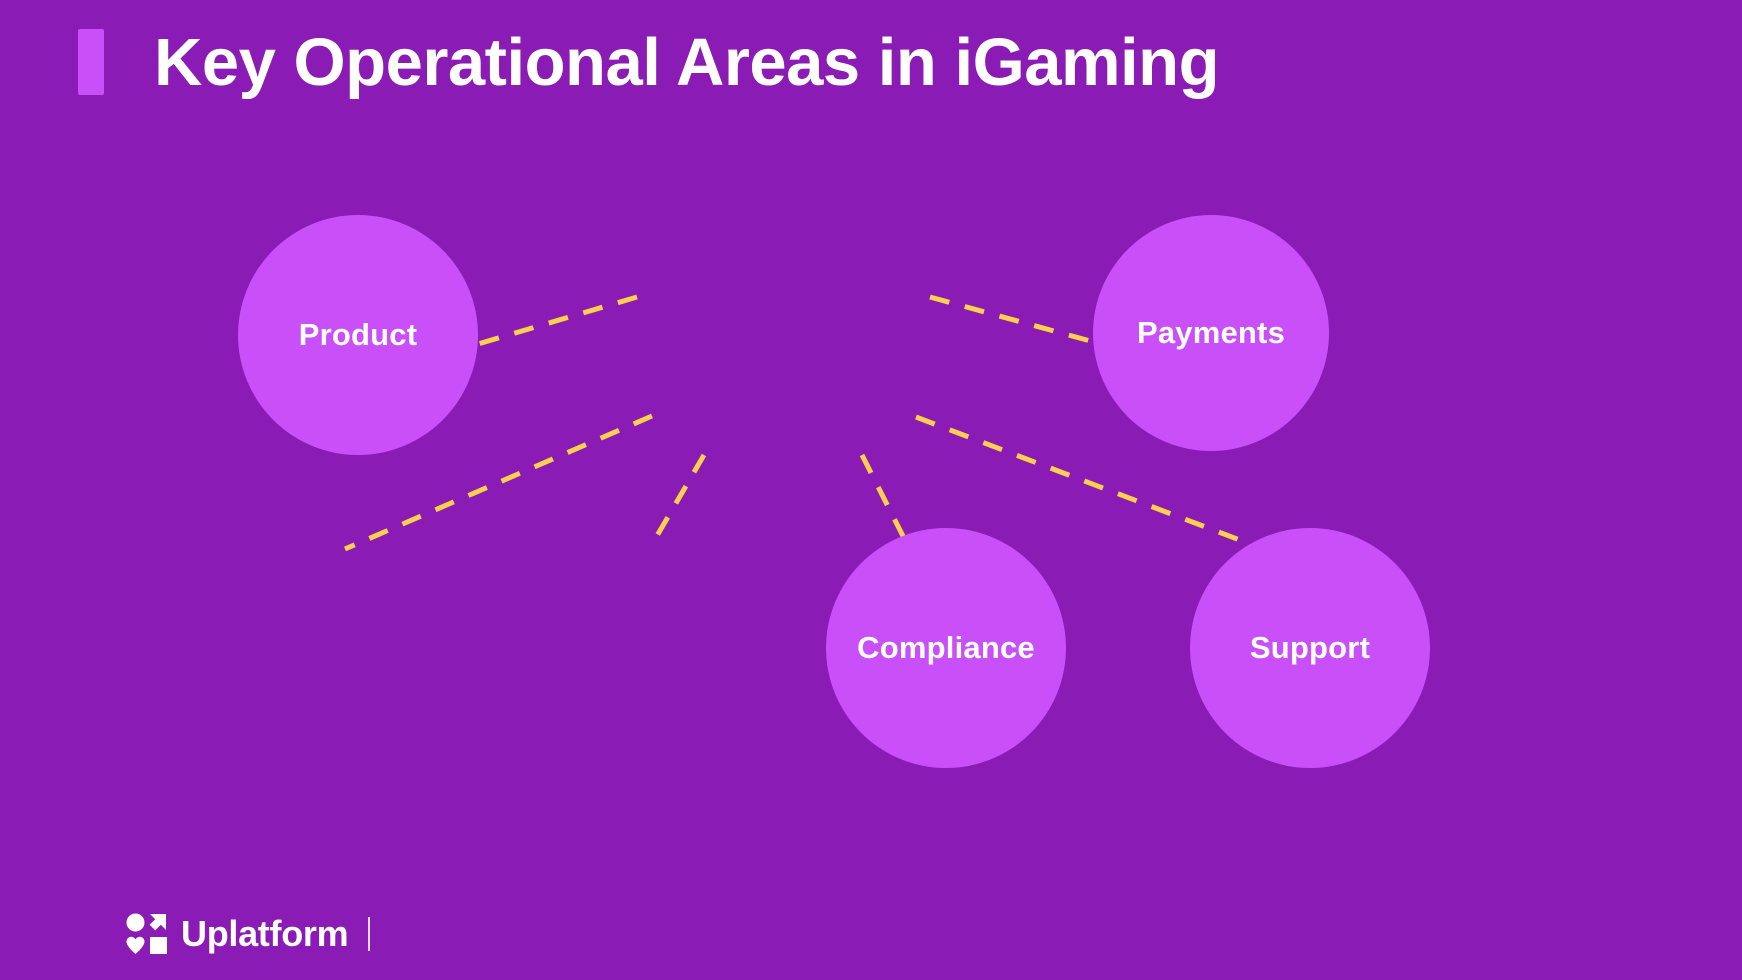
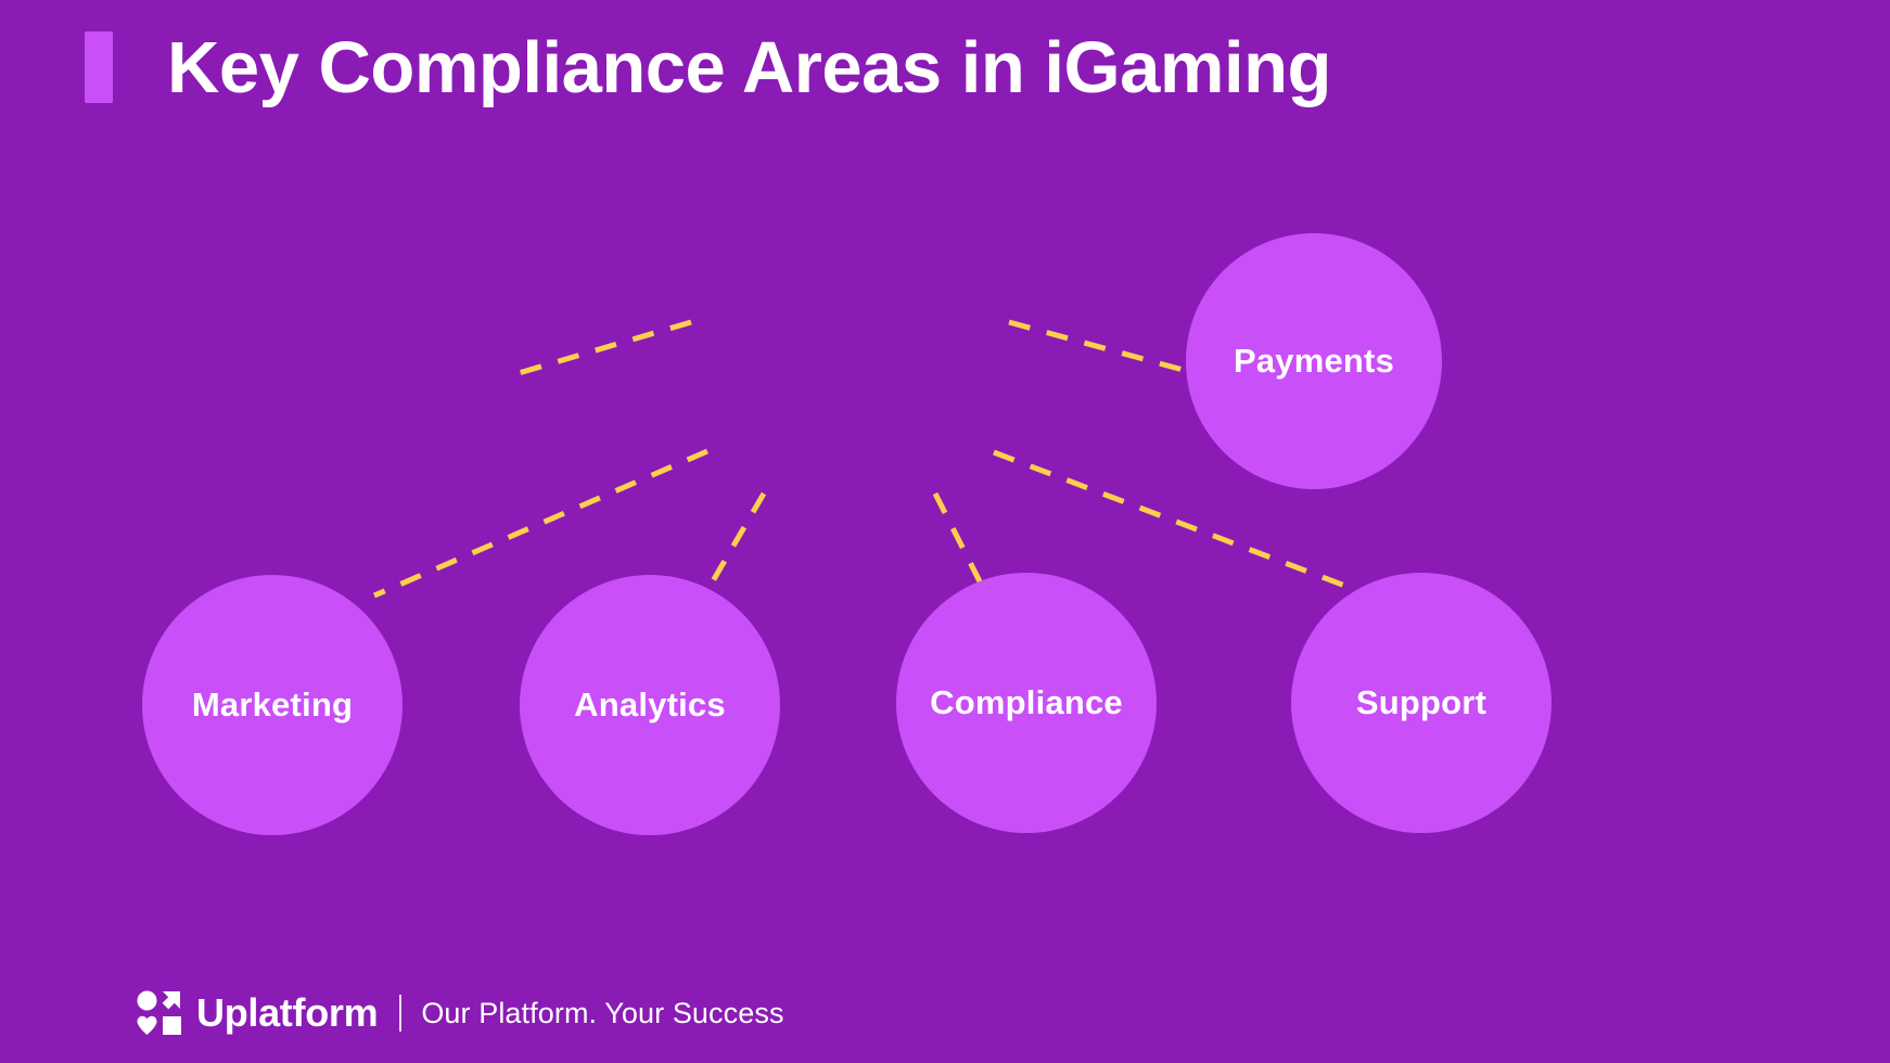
- Key Operational Areas in iGaming
+ Key Compliance Areas in iGaming
- Product
  Payments
+ Marketing
+ Analytics
  Compliance
  Support
  Uplatform
+ Our Platform. Your Success
